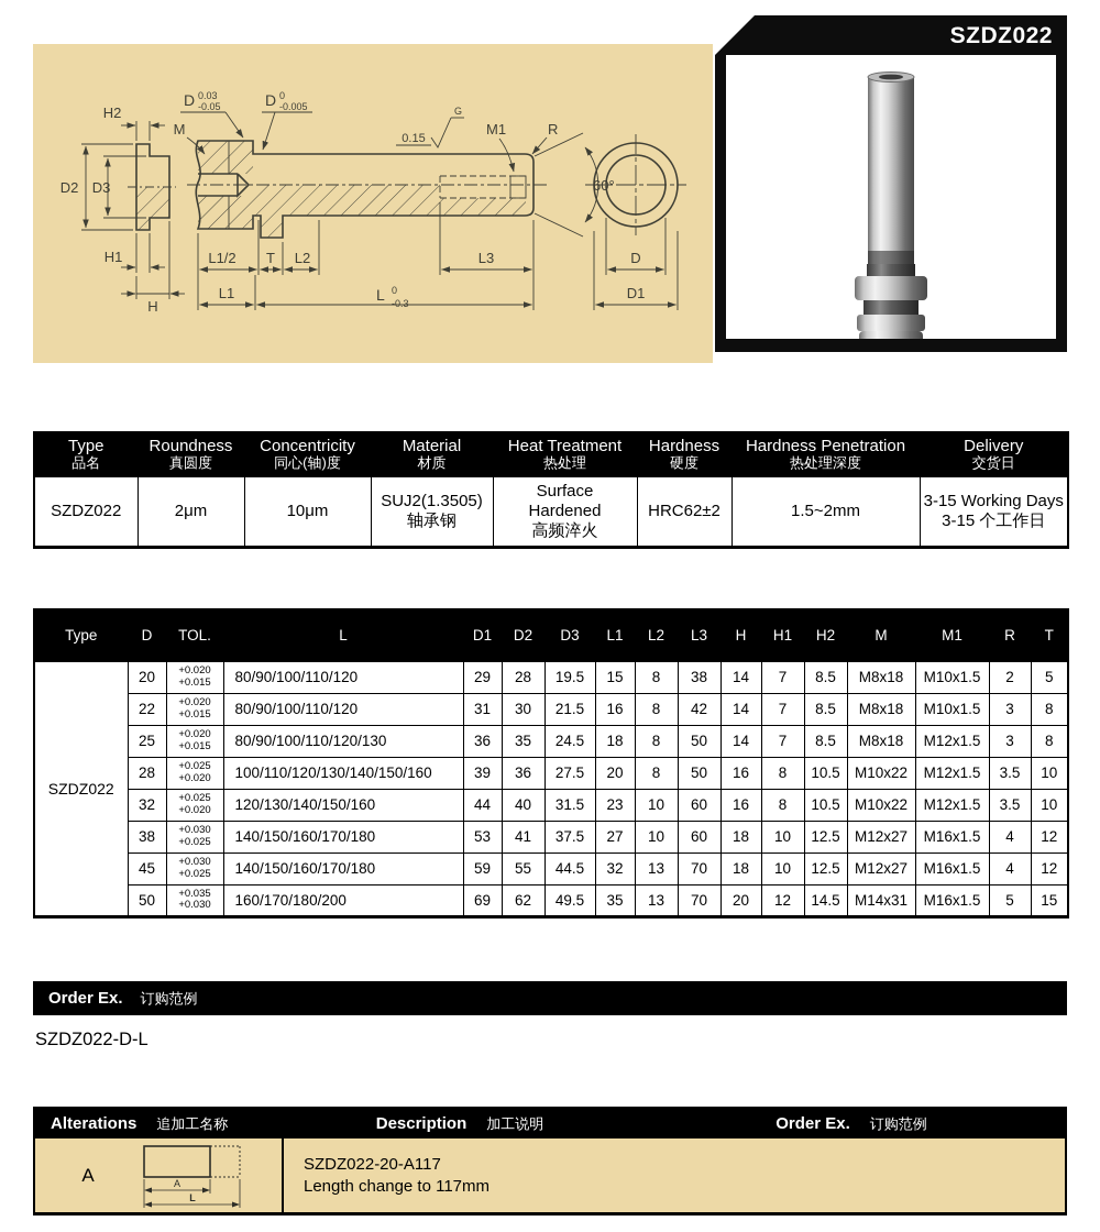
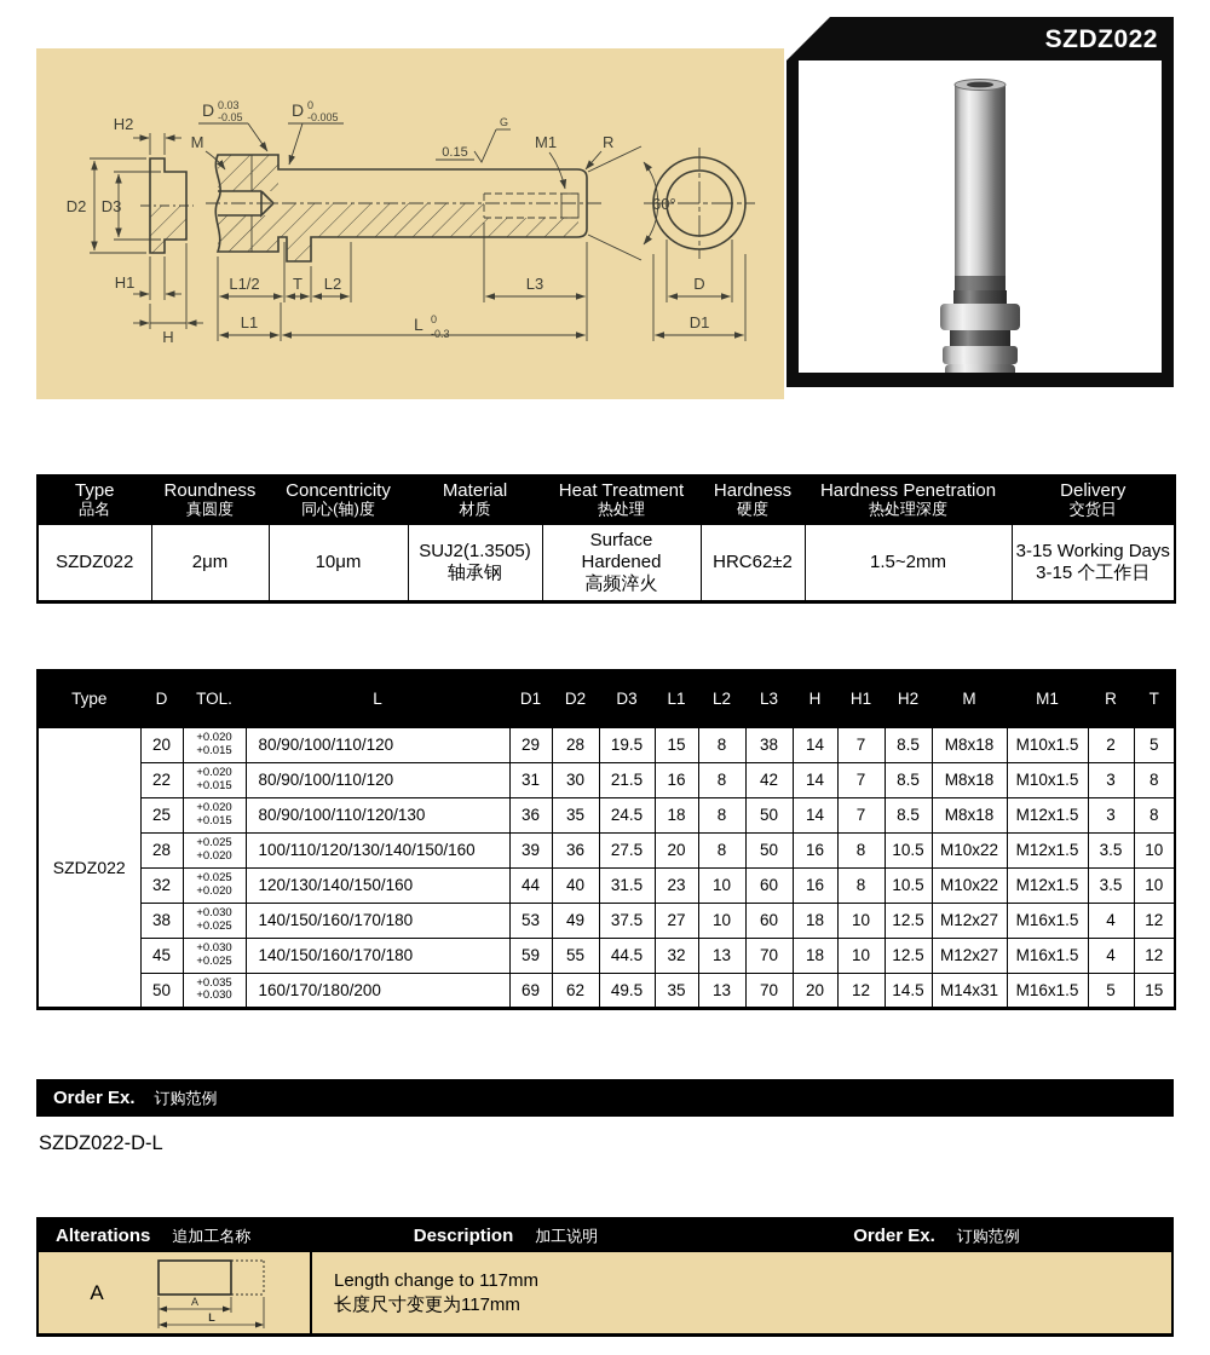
  H2
  D2
  D3
  H1
  H
  60°
  M
  D
  0.03
  -0.05
  D
  0
  -0.005
  0.15
  G
  M1
  R
  L1/2
  T
  L2
  L3
  L1
  L
  0
  -0.3
  D
  D1
  SZDZ022
  Type品名	Roundness真圆度	Concentricity同心(轴)度	Material材质	Heat Treatment热处理	Hardness硬度	Hardness Penetration热处理深度	Delivery交货日
  SZDZ022	2μm	10μm	SUJ2(1.3505)轴承钢	SurfaceHardened高频淬火	HRC62±2	1.5~2mm	3-15 Working Days3-15 个工作日
  Type	D	TOL.	L	D1	D2	D3	L1	L2	L3	H	H1	H2	M	M1	R	T
  SZDZ022	20	+0.020+0.015	80/90/100/110/120	29	28	19.5	15	8	38	14	7	8.5	M8x18	M10x1.5	2	5
  22	+0.020+0.015	80/90/100/110/120	31	30	21.5	16	8	42	14	7	8.5	M8x18	M10x1.5	3	8
  25	+0.020+0.015	80/90/100/110/120/130	36	35	24.5	18	8	50	14	7	8.5	M8x18	M12x1.5	3	8
  28	+0.025+0.020	100/110/120/130/140/150/160	39	36	27.5	20	8	50	16	8	10.5	M10x22	M12x1.5	3.5	10
  32	+0.025+0.020	120/130/140/150/160	44	40	31.5	23	10	60	16	8	10.5	M10x22	M12x1.5	3.5	10
- 38	+0.030+0.025	140/150/160/170/180	53	41	37.5	27	10	60	18	10	12.5	M12x27	M16x1.5	4	12
+ 38	+0.030+0.025	140/150/160/170/180	53	49	37.5	27	10	60	18	10	12.5	M12x27	M16x1.5	4	12
  45	+0.030+0.025	140/150/160/170/180	59	55	44.5	32	13	70	18	10	12.5	M12x27	M16x1.5	4	12
  50	+0.035+0.030	160/170/180/200	69	62	49.5	35	13	70	20	12	14.5	M14x31	M16x1.5	5	15
  Order Ex.
  订购范例
  SZDZ022-D-L
  Alterations
  追加工名称
  Description
  加工说明
  Order Ex.
  订购范例
  A
  A
  L
- SZDZ022-20-A117
  Length change to 117mm
+ 长度尺寸变更为117mm
